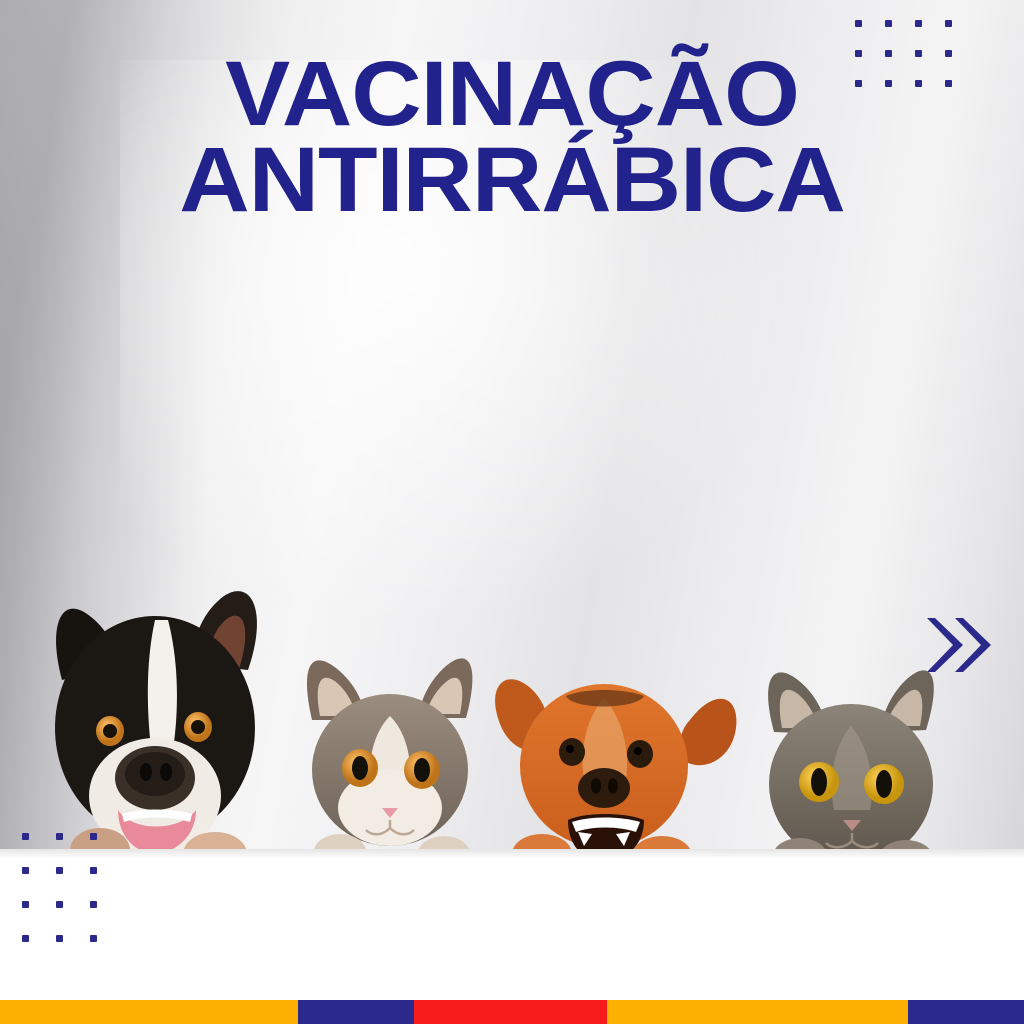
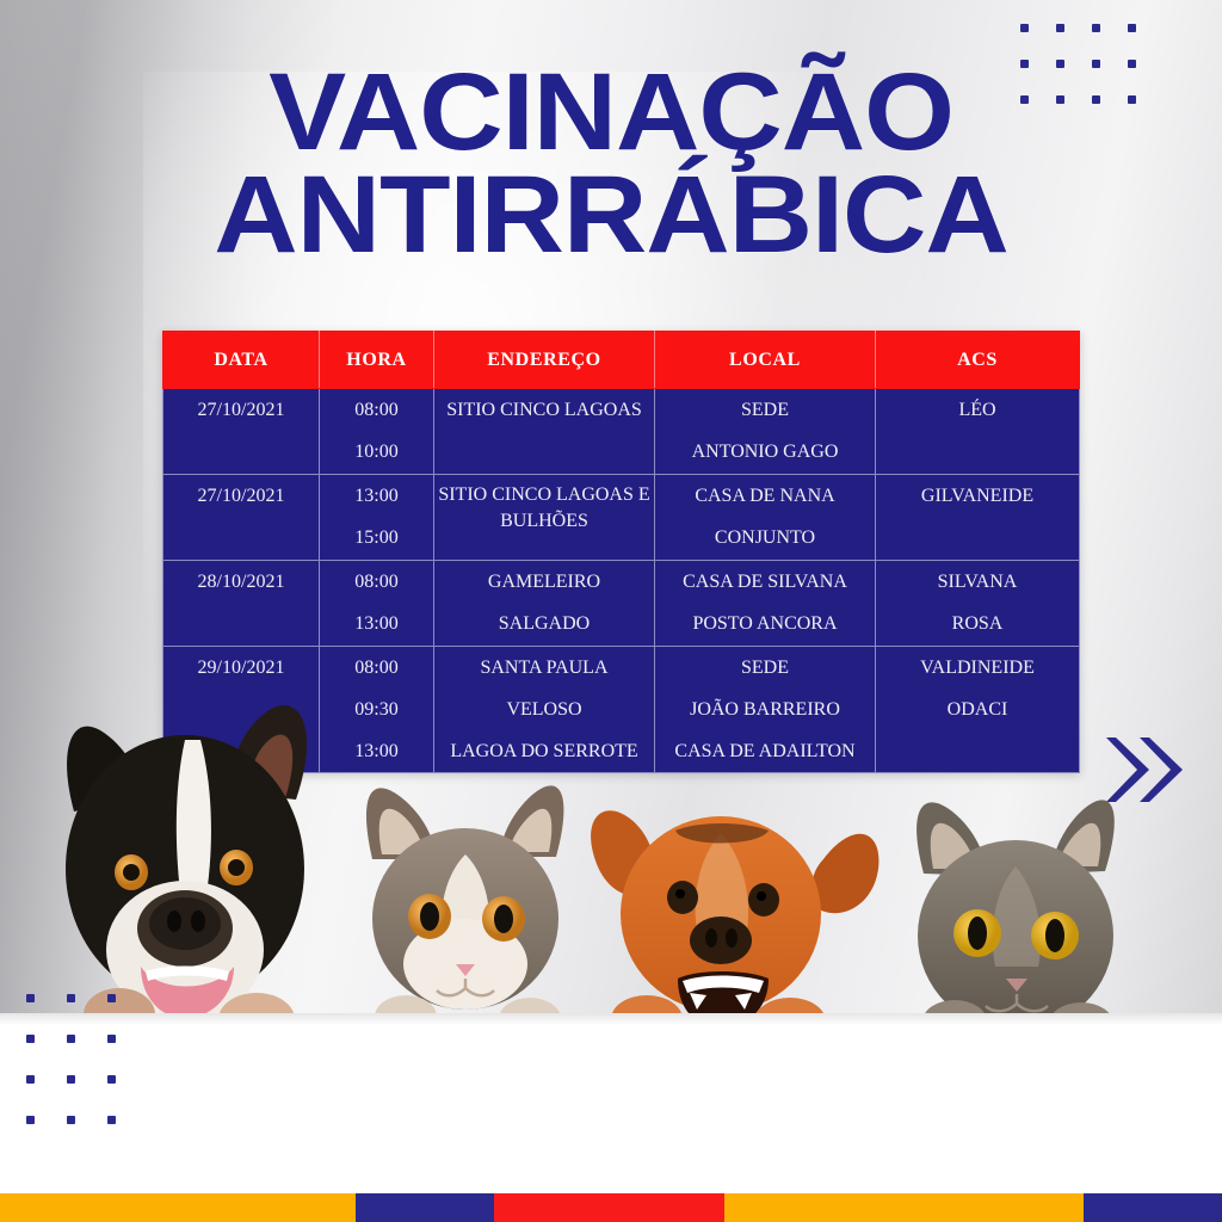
  VACINAÇÃO
  ANTIRRÁBICA
+ DATA	HORA	ENDEREÇO	LOCAL	ACS
+ 27/10/2021	08:00 10:00	SITIO CINCO LAGOAS	SEDE ANTONIO GAGO	LÉO
+ 27/10/2021	13:00 15:00	SITIO CINCO LAGOAS E BULHÕES	CASA DE NANA CONJUNTO	GILVANEIDE
+ 28/10/2021	08:00 13:00	GAMELEIRO SALGADO	CASA DE SILVANA POSTO ANCORA	SILVANA ROSA
+ 29/10/2021	08:00 09:30 13:00	SANTA PAULA VELOSO LAGOA DO SERROTE	SEDE JOÃO BARREIRO CASA DE ADAILTON	VALDINEIDE ODACI
